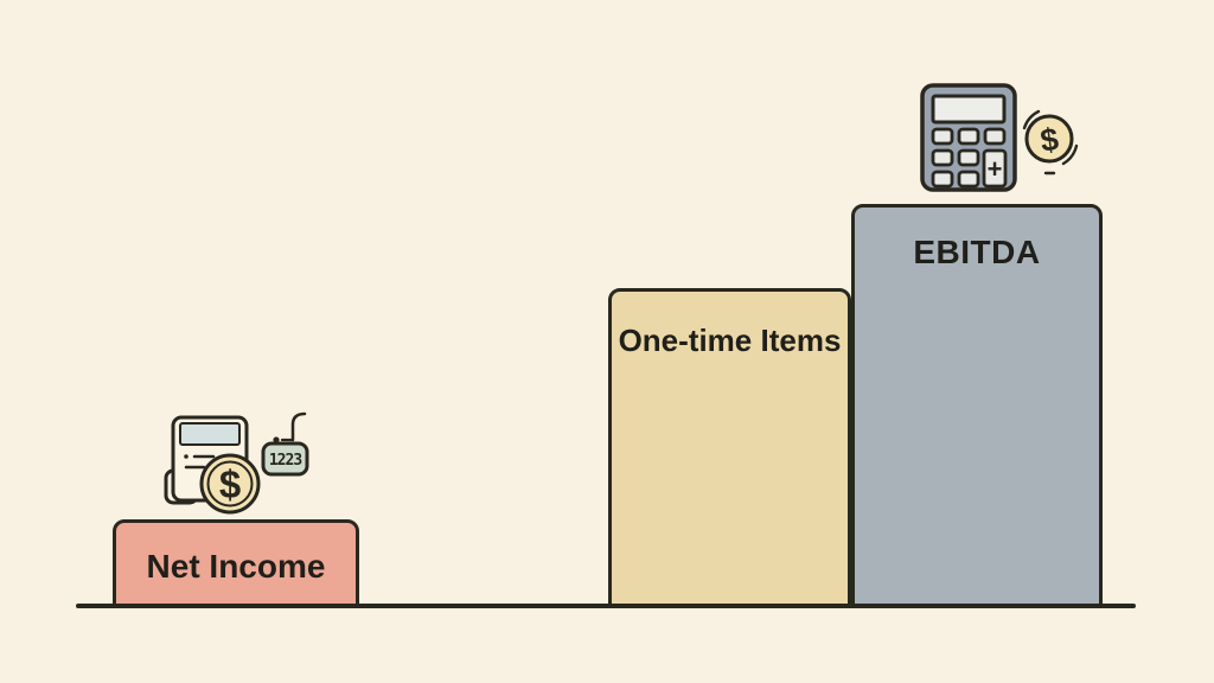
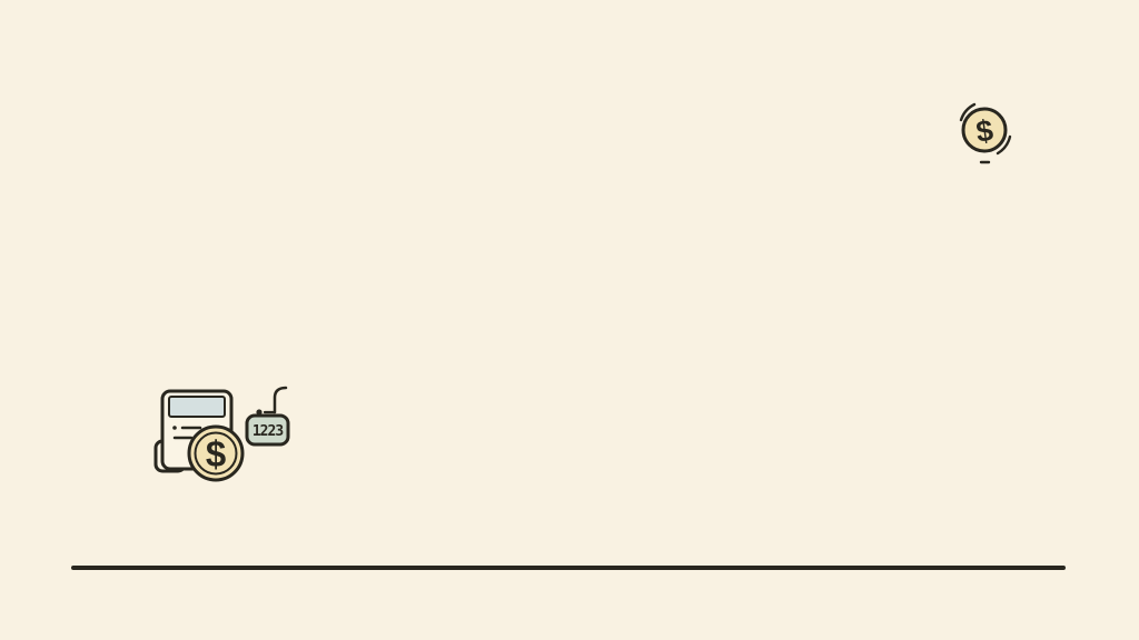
  $
  1223
- +
- Net Income
- One-time Items
- EBITDA
